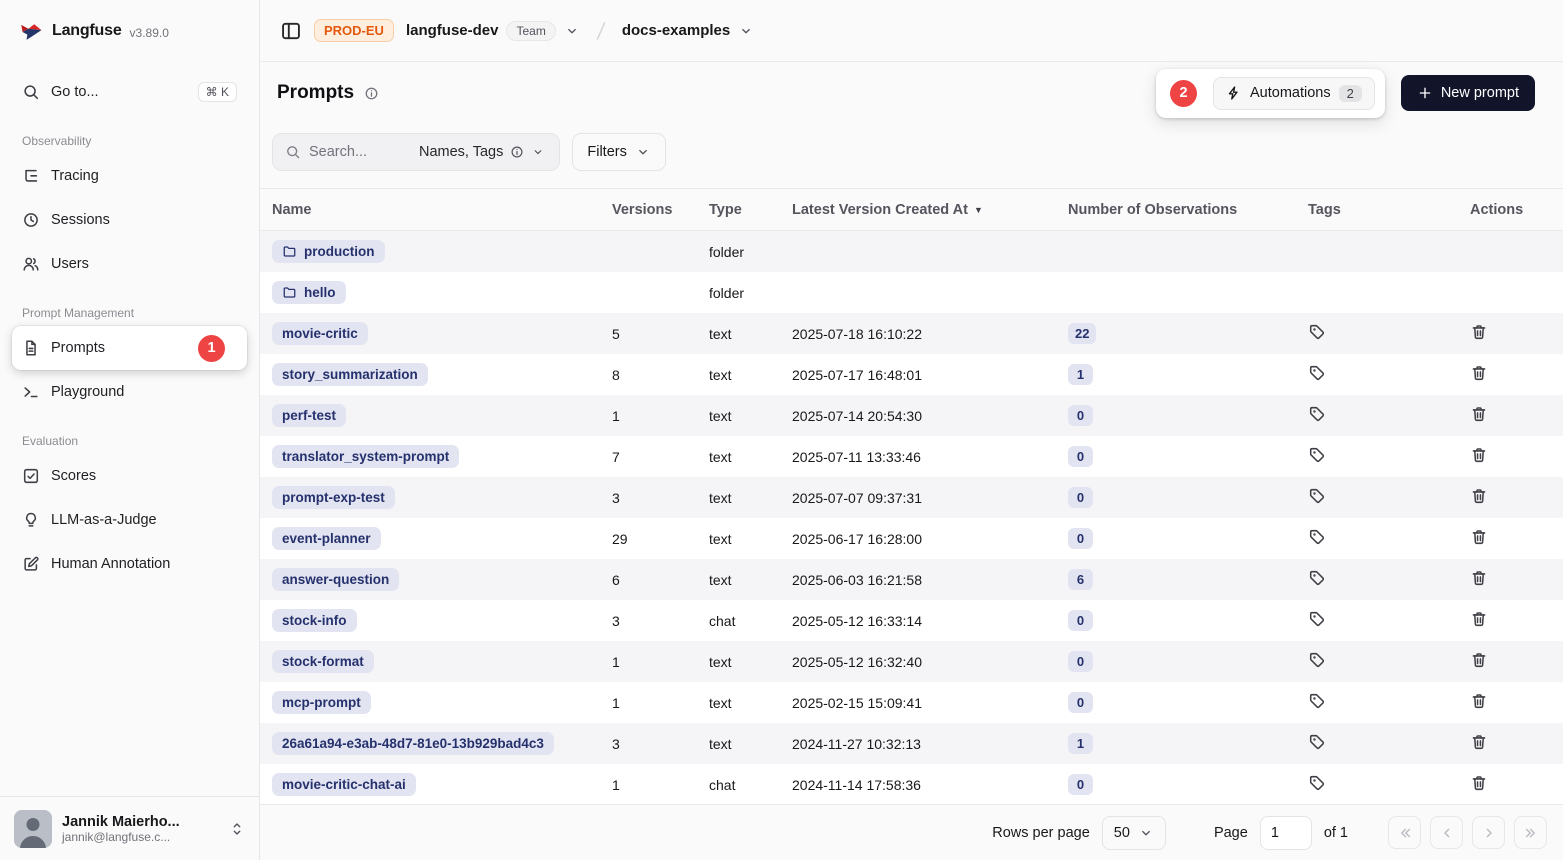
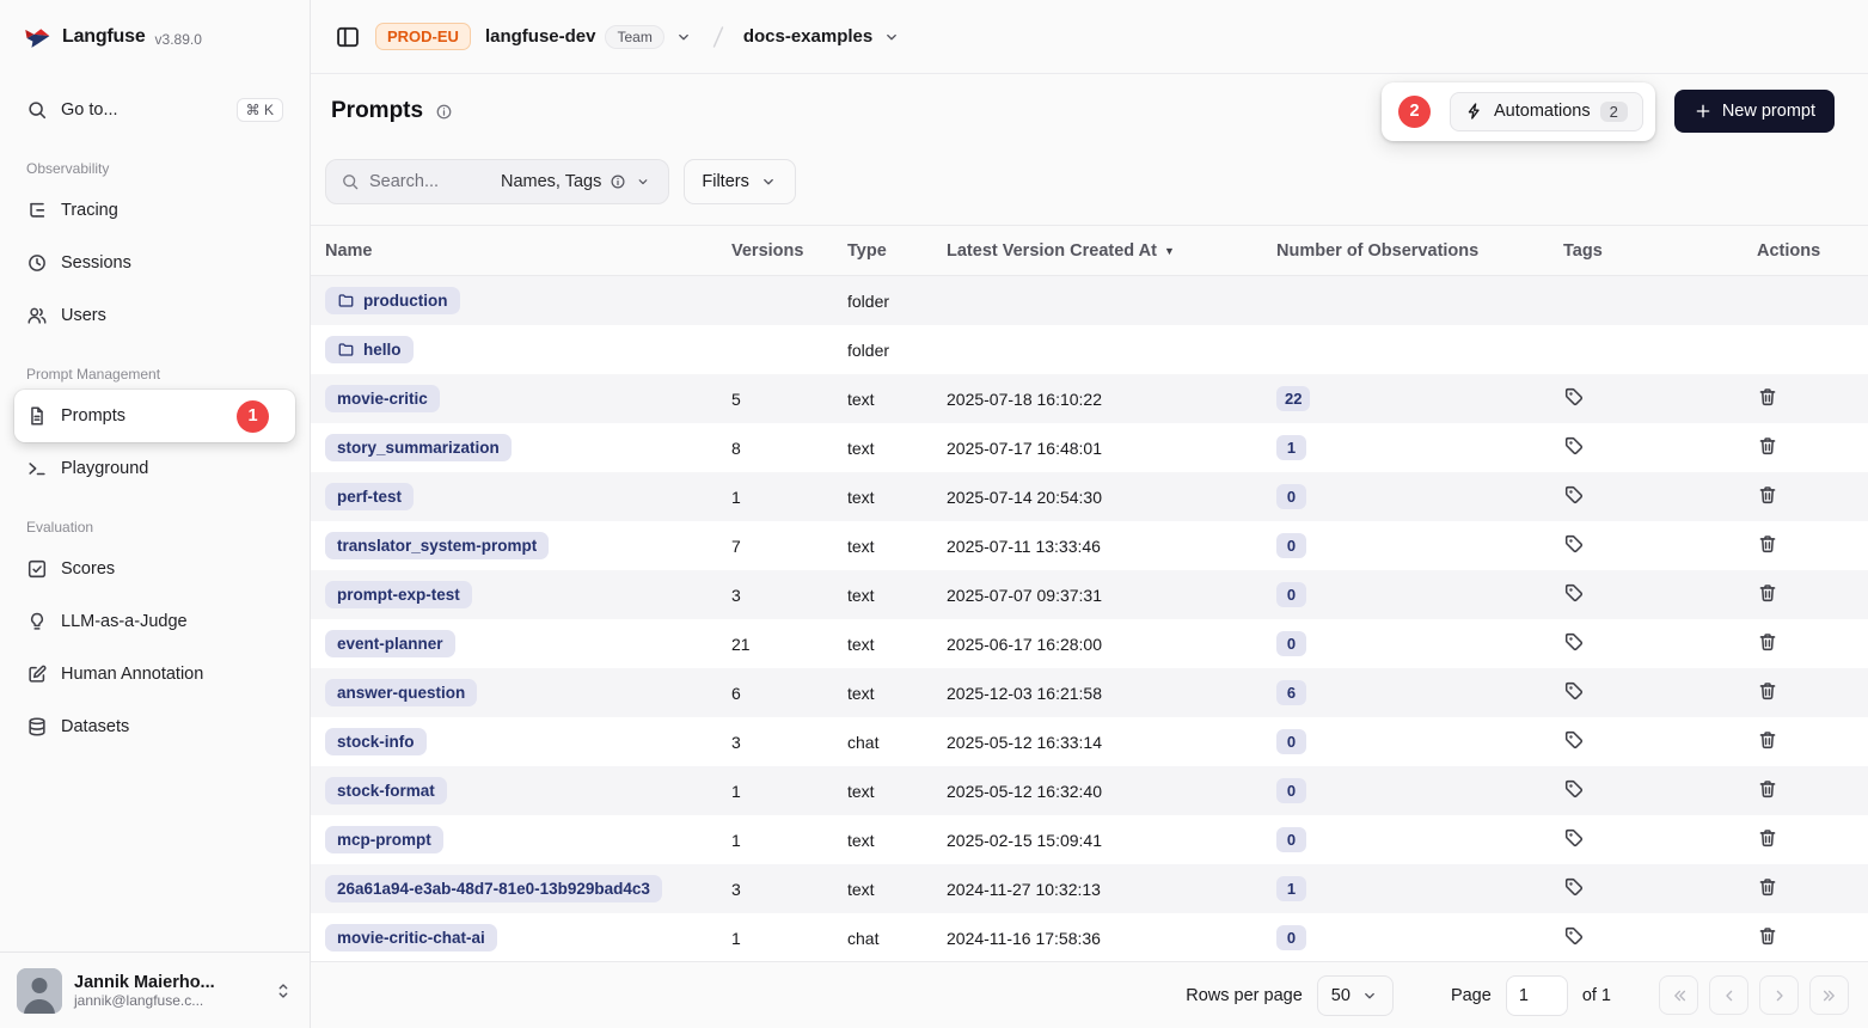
  Langfuse
  v3.89.0
  Go to...
  ⌘ K
  Observability
  Tracing
  Sessions
  Users
  Prompt Management
  Prompts
  1
  Playground
  Evaluation
  Scores
  LLM-as-a-Judge
  Human Annotation
+ Datasets
  Jannik Maierho...
  jannik@langfuse.c...
  PROD-EU
  langfuse-dev
  Team
  docs-examples
  Prompts
  2
  Automations
  2
  New prompt
  Search...
  Names, Tags
  Filters
  Name
  Versions
  Type
  Latest Version Created At
  ▼
  Number of Observations
  Tags
  Actions
  production
  folder
  hello
  folder
  movie-critic
  5
  text
  2025-07-18 16:10:22
  22
  story_summarization
  8
  text
  2025-07-17 16:48:01
  1
  perf-test
  1
  text
  2025-07-14 20:54:30
  0
  translator_system-prompt
  7
  text
  2025-07-11 13:33:46
  0
  prompt-exp-test
  3
  text
  2025-07-07 09:37:31
  0
  event-planner
- 29
+ 21
  text
  2025-06-17 16:28:00
  0
  answer-question
  6
  text
- 2025-06-03 16:21:58
+ 2025-12-03 16:21:58
  6
  stock-info
  3
  chat
  2025-05-12 16:33:14
  0
  stock-format
  1
  text
  2025-05-12 16:32:40
  0
  mcp-prompt
  1
  text
  2025-02-15 15:09:41
  0
  26a61a94-e3ab-48d7-81e0-13b929bad4c3
  3
  text
  2024-11-27 10:32:13
  1
  movie-critic-chat-ai
  1
  chat
- 2024-11-14 17:58:36
+ 2024-11-16 17:58:36
  0
  Rows per page
  50
  Page
  1
  of 1
